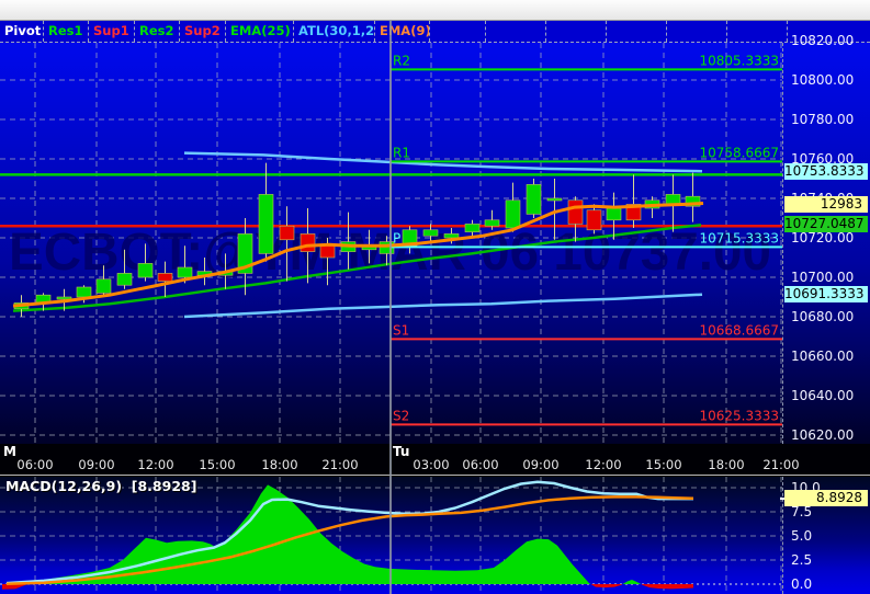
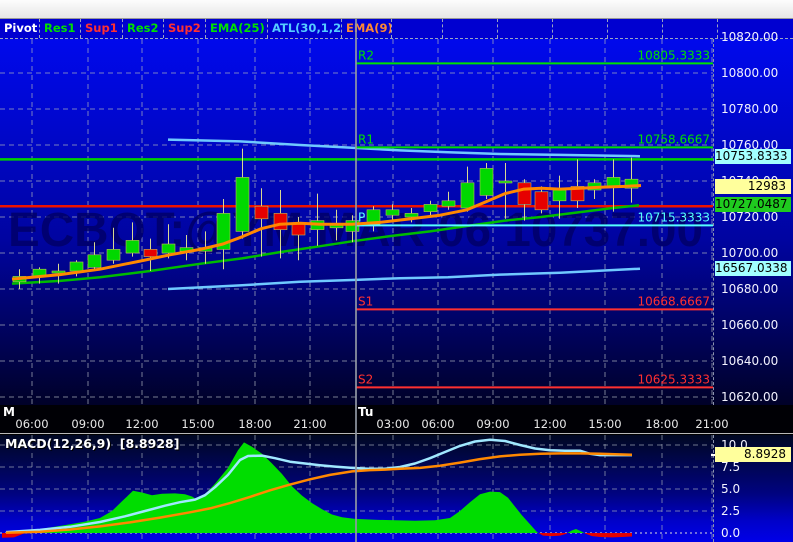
  Pivot
  Res1
  Sup1
  Res2
  Sup2
  EMA(25)
  ATL(30,1,2
  EMA(9)
  ECBOT:@MR 06 10737.00
  R2
  10805.3333
  R1
  10758.6667
  P
  10715.3333
  S1
  10668.6667
  S2
  10625.3333
  10820.00
  10800.00
  10780.00
  10760.00
  10720.00
  10700.00
  10680.00
  10660.00
  10640.00
  10620.00
  10753.8333
  12983
  10727.0487
- 10691.3333
+ 16567.0338
  M
  Tu
  06:00
  09:00
  12:00
  15:00
  18:00
  21:00
  03:00
  06:00
  09:00
  12:00
  15:00
  18:00
  21:00
  MACD(12,26,9) [8.8928]
  10.0
  7.5
  5.0
  2.5
  0.0
  8.8928
